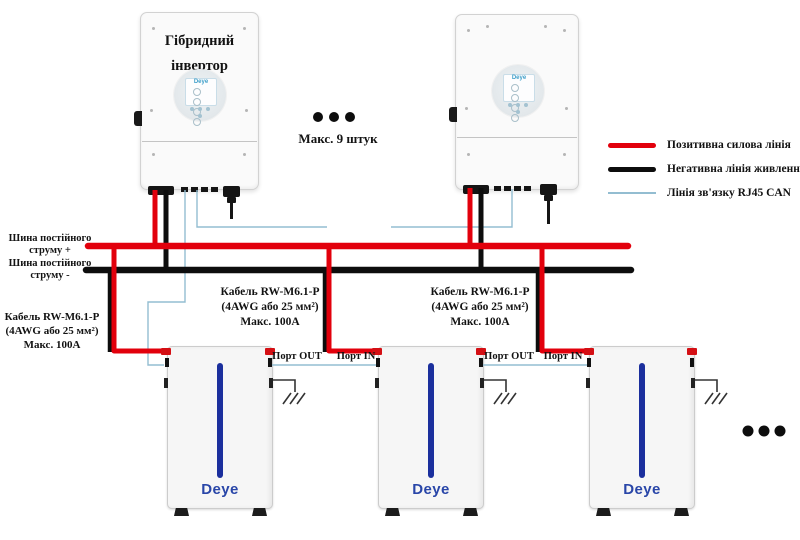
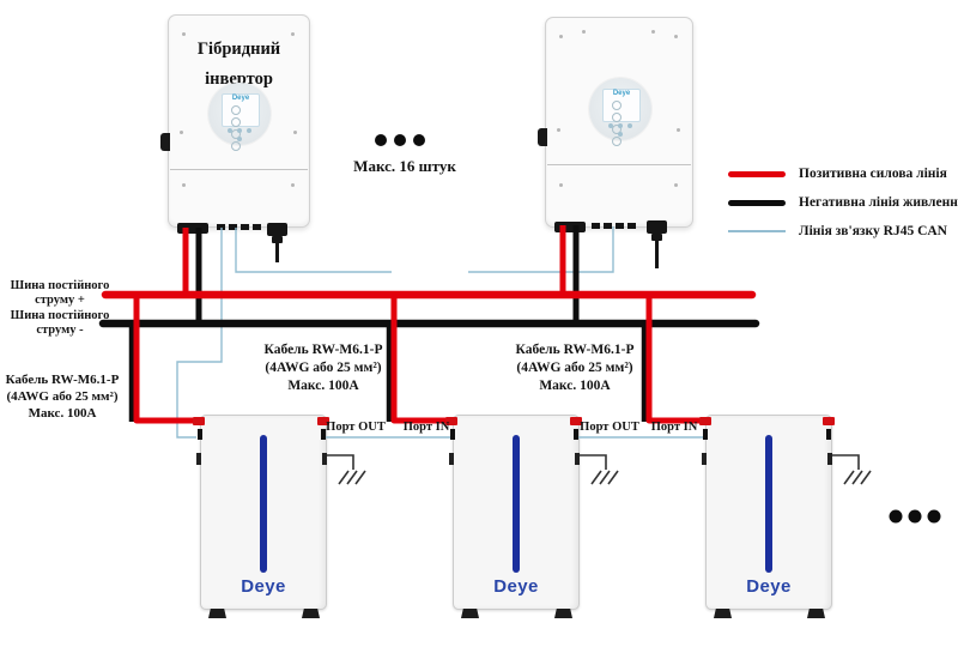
  Гібридний інвертор
  Deye
  Deye
  Deye
- Макс. 9 штук
+ Макс. 16 штук
  Позитивна силова лінія
  Негативна лінія живленн
  Лінія зв'язку RJ45 CAN
  Шина постійного струму +
  Шина постійного струму -
  Кабель RW-M6.1-P
  (4AWG або 25 мм²)
  Макс. 100А
  Кабель RW-M6.1-P
  (4AWG або 25 мм²)
  Макс. 100А
  Кабель RW-M6.1-P
  (4AWG або 25 мм²)
  Макс. 100А
  Порт OUT
  Порт IN
  Порт OUT
  Порт IN
